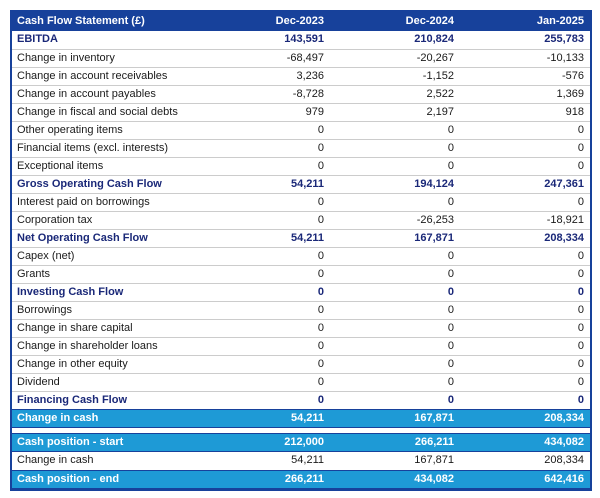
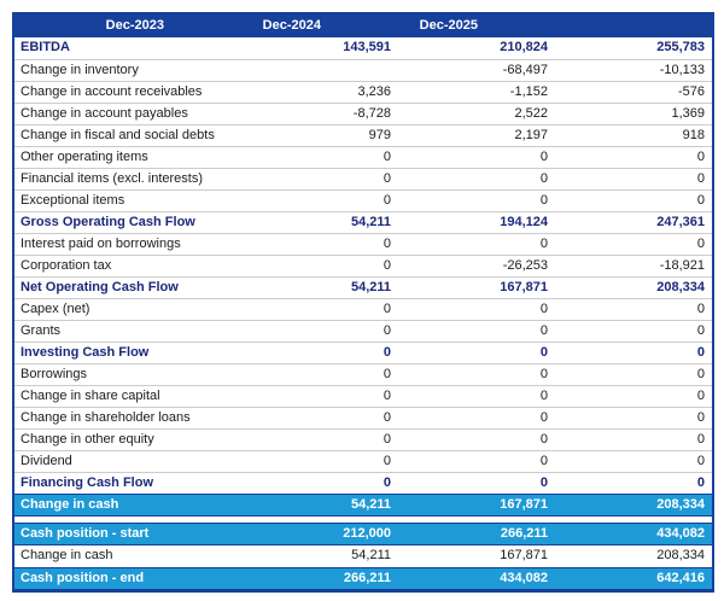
- Cash Flow Statement (£)
  Dec-2023
  Dec-2024
- Jan-2025
+ Dec-2025
  EBITDA
  143,591
  210,824
  255,783
  Change in inventory
  -68,497
- -20,267
  -10,133
  Change in account receivables
  3,236
  -1,152
  -576
  Change in account payables
  -8,728
  2,522
  1,369
  Change in fiscal and social debts
  979
  2,197
  918
  Other operating items
  0
  0
  0
  Financial items (excl. interests)
  0
  0
  0
  Exceptional items
  0
  0
  0
  Gross Operating Cash Flow
  54,211
  194,124
  247,361
  Interest paid on borrowings
  0
  0
  0
  Corporation tax
  0
  -26,253
  -18,921
  Net Operating Cash Flow
  54,211
  167,871
  208,334
  Capex (net)
  0
  0
  0
  Grants
  0
  0
  0
  Investing Cash Flow
  0
  0
  0
  Borrowings
  0
  0
  0
  Change in share capital
  0
  0
  0
  Change in shareholder loans
  0
  0
  0
  Change in other equity
  0
  0
  0
  Dividend
  0
  0
  0
  Financing Cash Flow
  0
  0
  0
  Change in cash
  54,211
  167,871
  208,334
  Cash position - start
  212,000
  266,211
  434,082
  Change in cash
  54,211
  167,871
  208,334
  Cash position - end
  266,211
  434,082
  642,416
